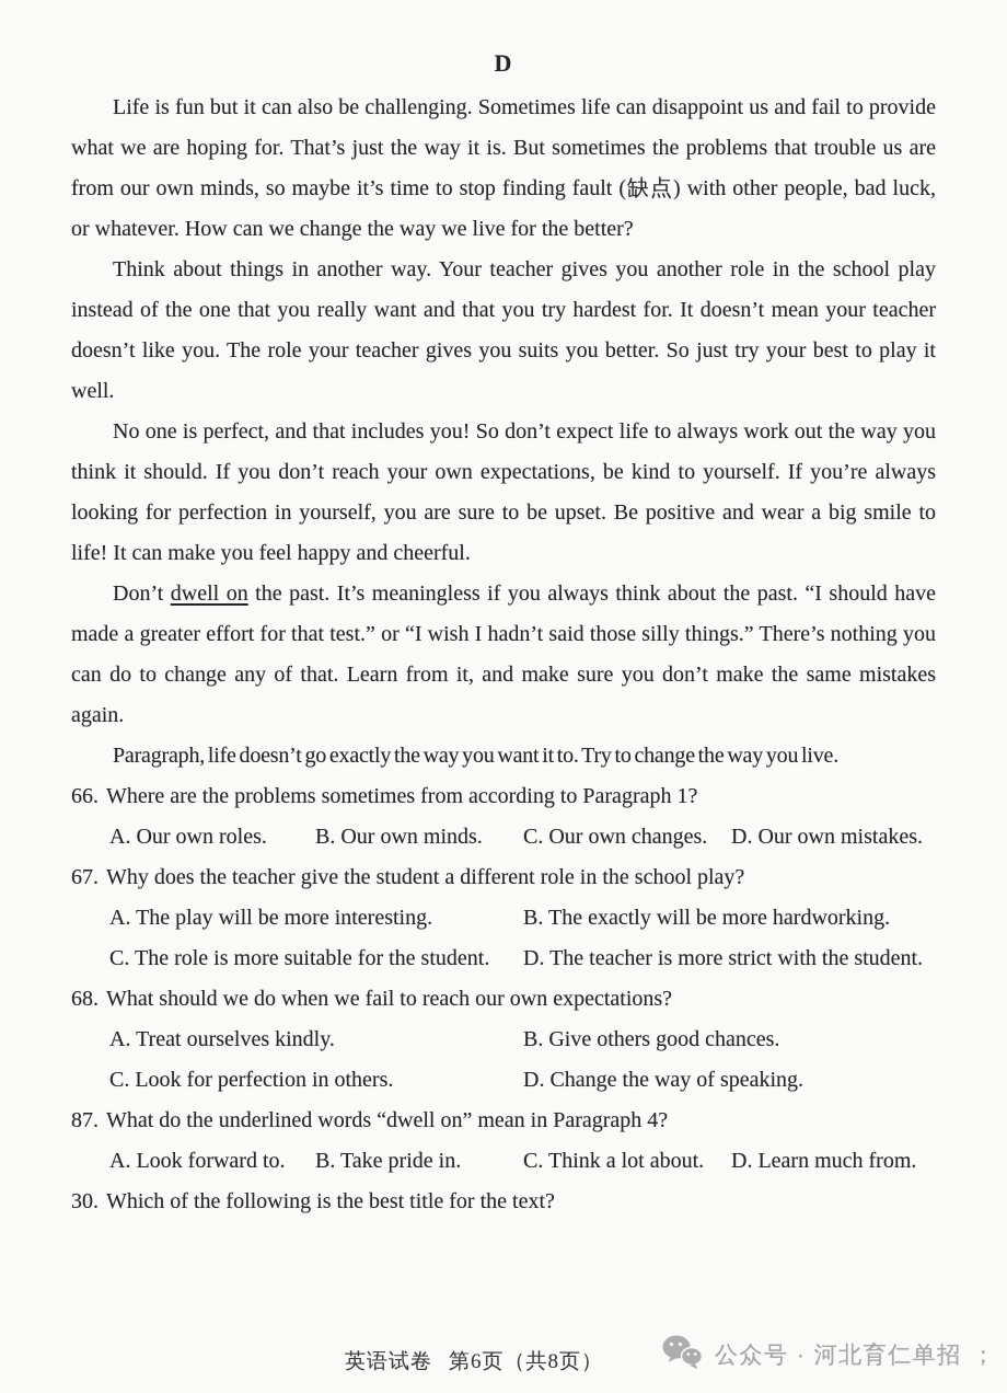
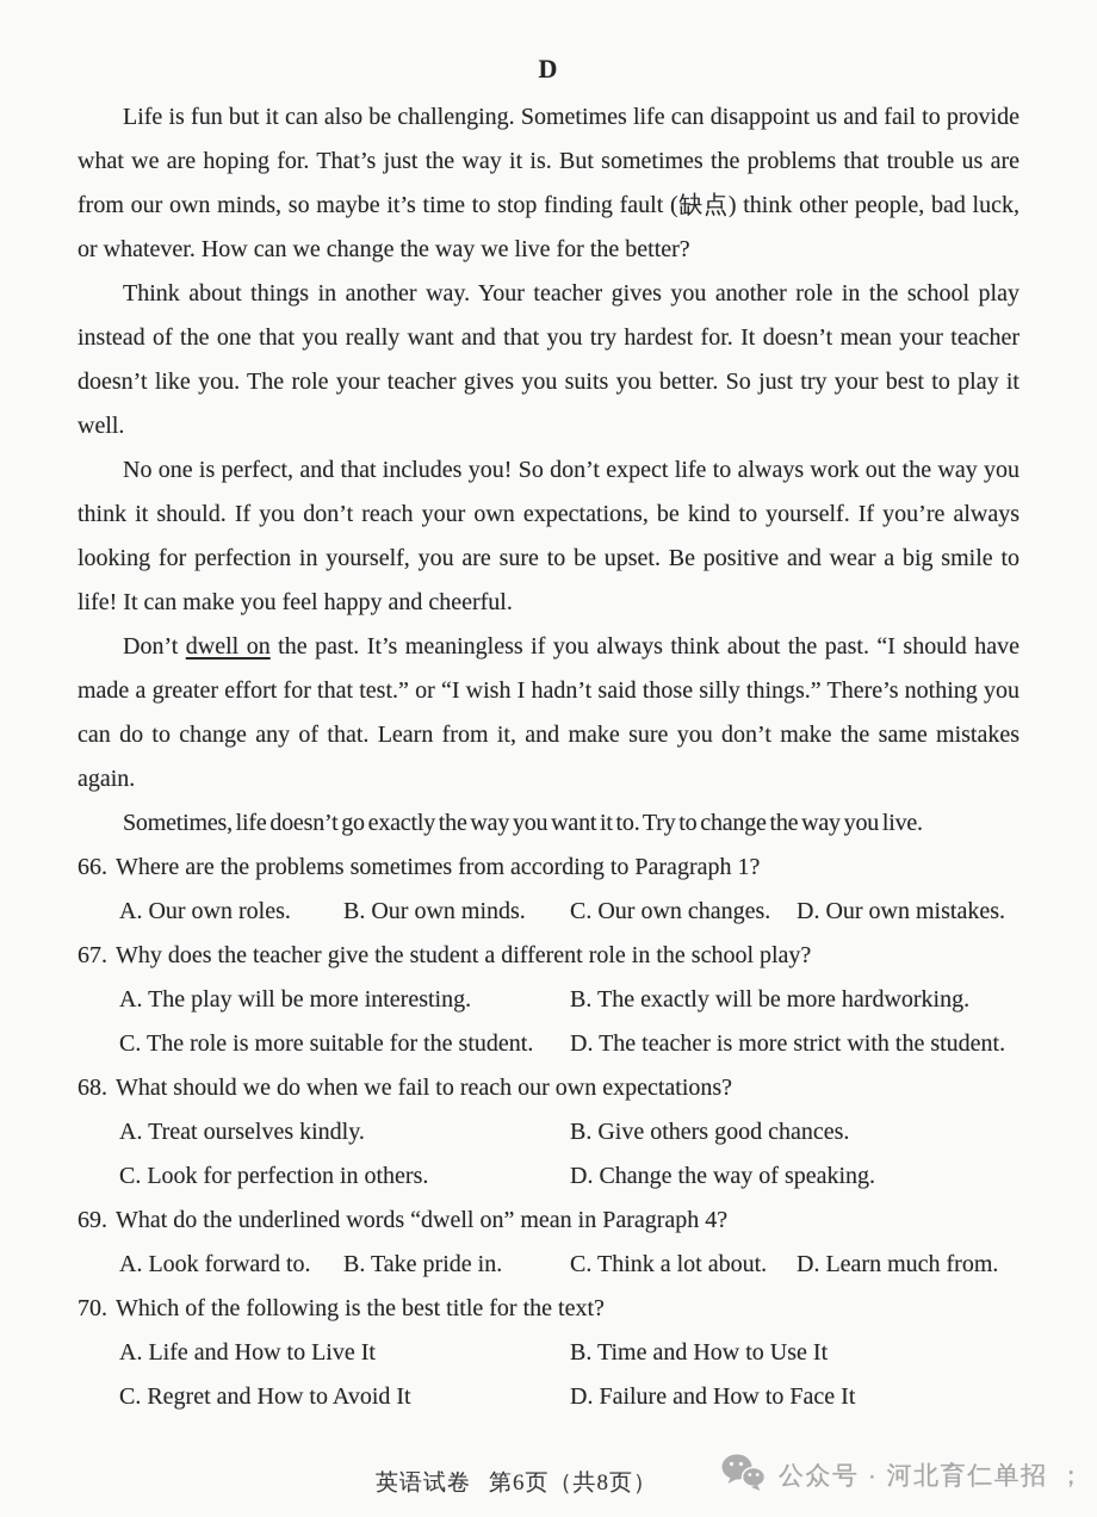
  D
- Life is fun but it can also be challenging. Sometimes life can disappoint us and fail to provide what we are hoping for. That’s just the way it is. But sometimes the problems that trouble us are from our own minds, so maybe it’s time to stop finding fault (缺点) with other people, bad luck, or whatever. How can we change the way we live for the better?
+ Life is fun but it can also be challenging. Sometimes life can disappoint us and fail to provide what we are hoping for. That’s just the way it is. But sometimes the problems that trouble us are from our own minds, so maybe it’s time to stop finding fault (缺点) think other people, bad luck, or whatever. How can we change the way we live for the better?
  Think about things in another way. Your teacher gives you another role in the school play instead of the one that you really want and that you try hardest for. It doesn’t mean your teacher doesn’t like you. The role your teacher gives you suits you better. So just try your best to play it well.
  No one is perfect, and that includes you! So don’t expect life to always work out the way you think it should. If you don’t reach your own expectations, be kind to yourself. If you’re always looking for perfection in yourself, you are sure to be upset. Be positive and wear a big smile to life! It can make you feel happy and cheerful.
  Don’t dwell on the past. It’s meaningless if you always think about the past. “I should have made a greater effort for that test.” or “I wish I hadn’t said those silly things.” There’s nothing you can do to change any of that. Learn from it, and make sure you don’t make the same mistakes again.
- Paragraph, life doesn’t go exactly the way you want it to. Try to change the way you live.
+ Sometimes, life doesn’t go exactly the way you want it to. Try to change the way you live.
  66. Where are the problems sometimes from according to Paragraph 1?
  A. Our own roles.
  B. Our own minds.
  C. Our own changes.
  D. Our own mistakes.
  67. Why does the teacher give the student a different role in the school play?
  A. The play will be more interesting.
  B. The exactly will be more hardworking.
  C. The role is more suitable for the student.
  D. The teacher is more strict with the student.
  68. What should we do when we fail to reach our own expectations?
  A. Treat ourselves kindly.
  B. Give others good chances.
  C. Look for perfection in others.
  D. Change the way of speaking.
- 87. What do the underlined words “dwell on” mean in Paragraph 4?
+ 69. What do the underlined words “dwell on” mean in Paragraph 4?
  A. Look forward to.
  B. Take pride in.
  C. Think a lot about.
  D. Learn much from.
- 30. Which of the following is the best title for the text?
+ 70. Which of the following is the best title for the text?
+ A. Life and How to Live It
+ B. Time and How to Use It
+ C. Regret and How to Avoid It
+ D. Failure and How to Face It
  英语试卷
  第6页（共8页）
  公众号 · 河北育仁单招
  ；
